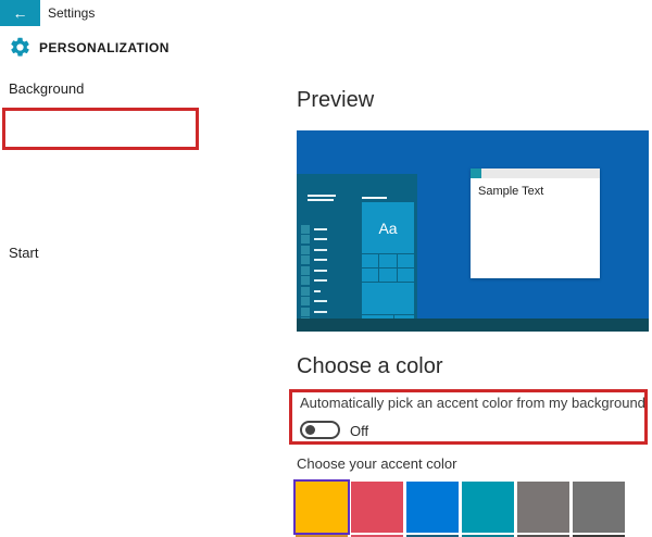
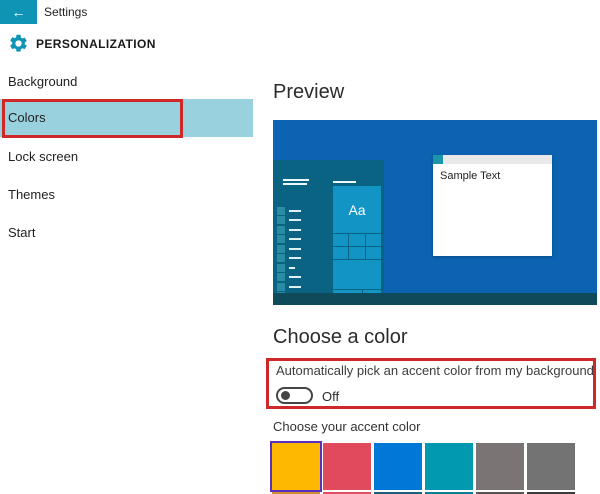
  ←
  Settings
  PERSONALIZATION
  Background
+ Colors
+ Lock screen
+ Themes
  Start
  Preview
  Aa
  Sample Text
  Choose a color
  Automatically pick an accent color from my background
  Off
  Choose your accent color
